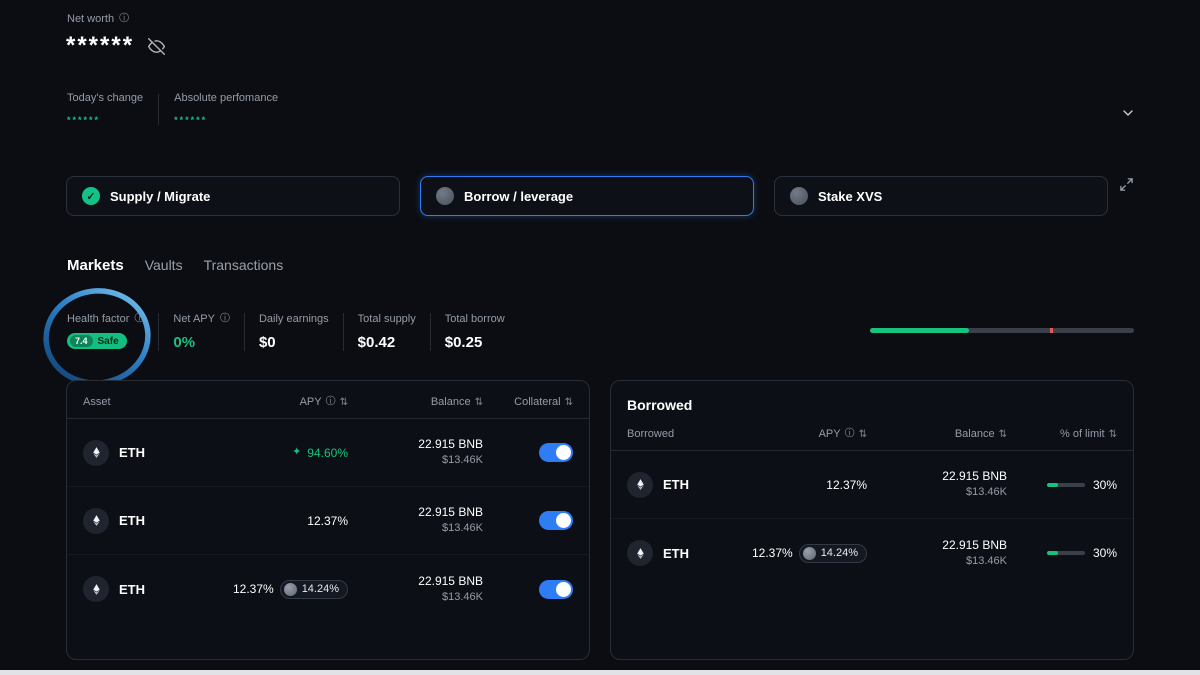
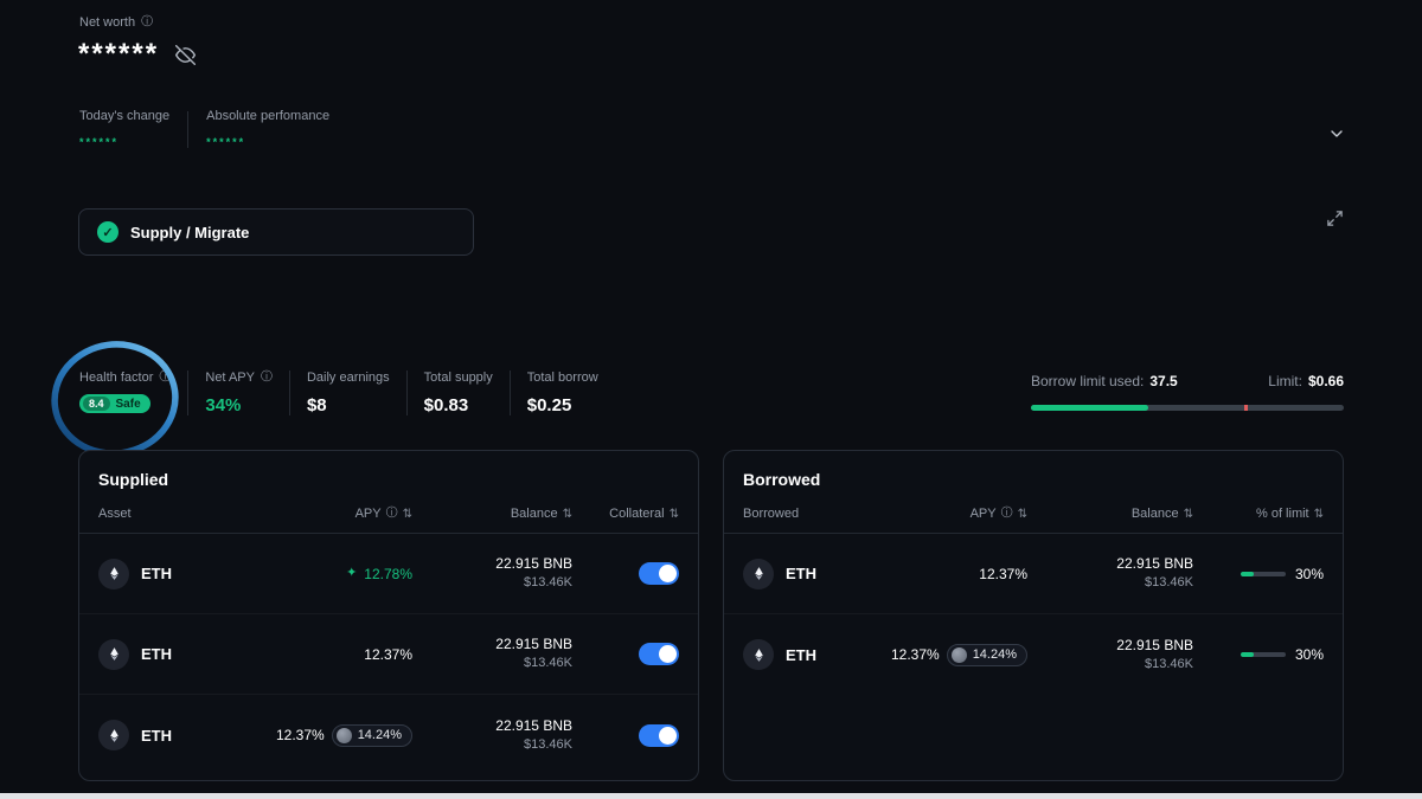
  Net worth
  ⓘ
  ******
  Today's change
  ******
  Absolute perfomance
  ******
  ✓
  Supply / Migrate
- Borrow / leverage
- Stake XVS
- Markets
- Vaults
- Transactions
  Health factor
  ⓘ
- 7.4
+ 8.4
  Safe
  Net APY
  ⓘ
- 0%
+ 34%
  Daily earnings
- $0
+ $8
  Total supply
- $0.42
+ $0.83
  Total borrow
  $0.25
+ Borrow limit used:
+ 37.5
+ Limit:
+ $0.66
+ Supplied
  Asset
  APY
  ⓘ
  ⇅
  Balance
  ⇅
  Collateral
  ⇅
  ETH
  ✦
- 94.60%
+ 12.78%
  22.915 BNB
  $13.46K
  ETH
  12.37%
  22.915 BNB
  $13.46K
  ETH
  12.37%
  14.24%
  22.915 BNB
  $13.46K
  Borrowed
  Borrowed
  APY
  ⓘ
  ⇅
  Balance
  ⇅
  % of limit
  ⇅
  ETH
  12.37%
  22.915 BNB
  $13.46K
  30%
  ETH
  12.37%
  14.24%
  22.915 BNB
  $13.46K
  30%
